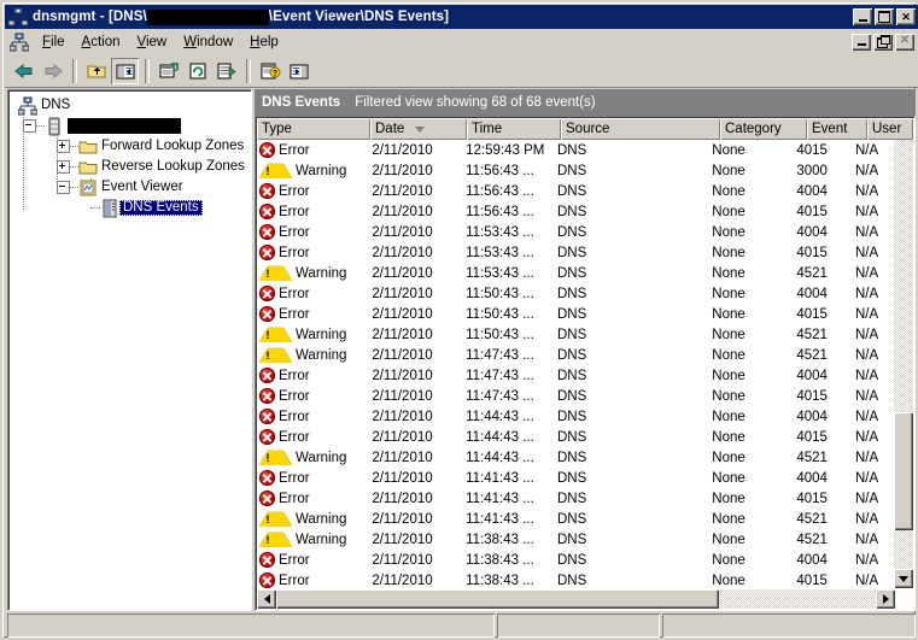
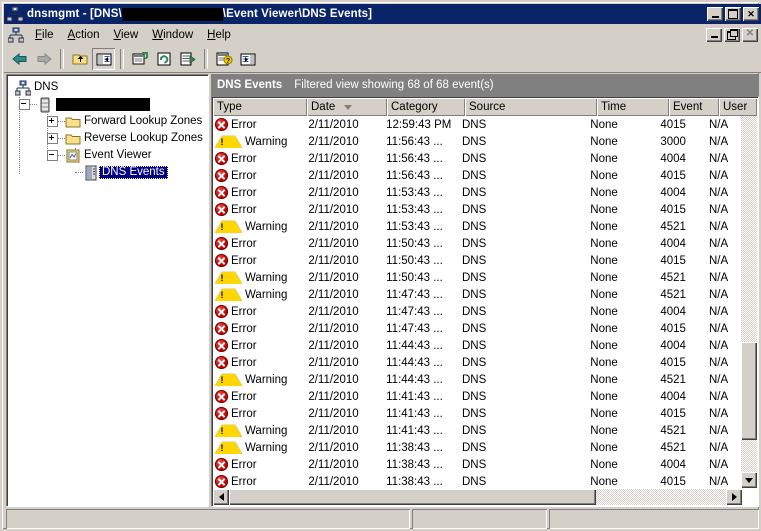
  dnsmgmt - [DNS\
  \Event Viewer\DNS Events]
  ✕
  File
  Action
  View
  Window
  Help
  ✕
  DNS
  Forward Lookup Zones
  Reverse Lookup Zones
  Event Viewer
  DNS Events
  DNS Events
  Filtered view showing 68 of 68 event(s)
  Type
  Date
- Time
+ Category
  Source
- Category
+ Time
  Event
  User
  Error
  2/11/2010
  12:59:43 PM
  DNS
  None
  4015
  N/A
  Warning
  2/11/2010
  11:56:43 ...
  DNS
  None
  3000
  N/A
  Error
  2/11/2010
  11:56:43 ...
  DNS
  None
  4004
  N/A
  Error
  2/11/2010
  11:56:43 ...
  DNS
  None
  4015
  N/A
  Error
  2/11/2010
  11:53:43 ...
  DNS
  None
  4004
  N/A
  Error
  2/11/2010
  11:53:43 ...
  DNS
  None
  4015
  N/A
  Warning
  2/11/2010
  11:53:43 ...
  DNS
  None
  4521
  N/A
  Error
  2/11/2010
  11:50:43 ...
  DNS
  None
  4004
  N/A
  Error
  2/11/2010
  11:50:43 ...
  DNS
  None
  4015
  N/A
  Warning
  2/11/2010
  11:50:43 ...
  DNS
  None
  4521
  N/A
  Warning
  2/11/2010
  11:47:43 ...
  DNS
  None
  4521
  N/A
  Error
  2/11/2010
  11:47:43 ...
  DNS
  None
  4004
  N/A
  Error
  2/11/2010
  11:47:43 ...
  DNS
  None
  4015
  N/A
  Error
  2/11/2010
  11:44:43 ...
  DNS
  None
  4004
  N/A
  Error
  2/11/2010
  11:44:43 ...
  DNS
  None
  4015
  N/A
  Warning
  2/11/2010
  11:44:43 ...
  DNS
  None
  4521
  N/A
  Error
  2/11/2010
  11:41:43 ...
  DNS
  None
  4004
  N/A
  Error
  2/11/2010
  11:41:43 ...
  DNS
  None
  4015
  N/A
  Warning
  2/11/2010
  11:41:43 ...
  DNS
  None
  4521
  N/A
  Warning
  2/11/2010
  11:38:43 ...
  DNS
  None
  4521
  N/A
  Error
  2/11/2010
  11:38:43 ...
  DNS
  None
  4004
  N/A
  Error
  2/11/2010
  11:38:43 ...
  DNS
  None
  4015
  N/A
